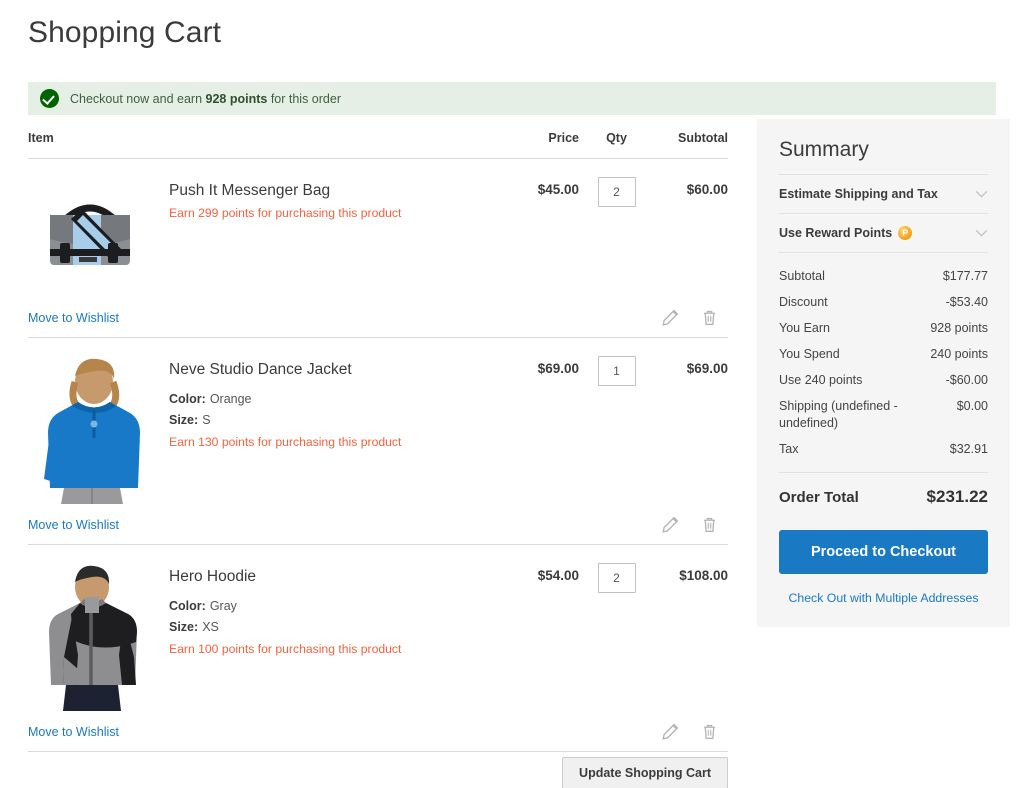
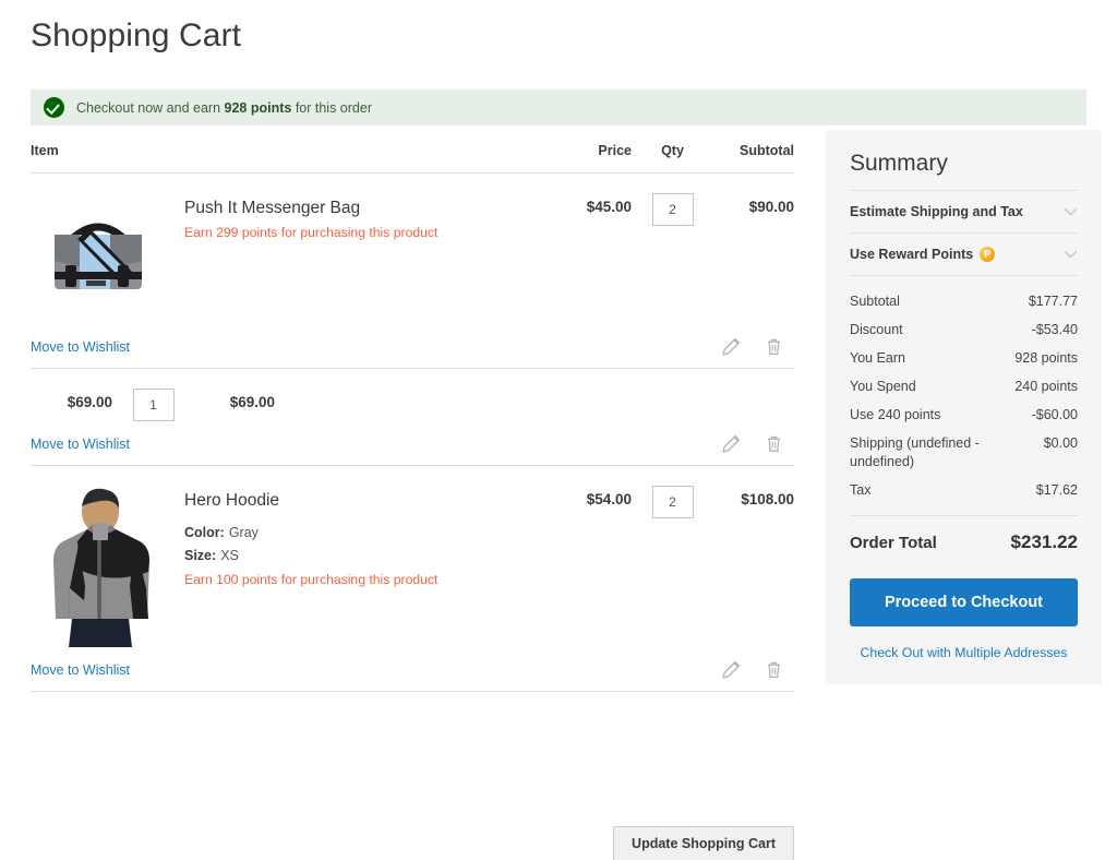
  Shopping Cart
  Checkout now and earn 928 points for this order
  Item
  Price
  Qty
  Subtotal
  Push It Messenger Bag
  Earn 299 points for purchasing this product
  $45.00
  2
- $60.00
+ $90.00
  Move to Wishlist
- Neve Studio Dance Jacket
- Color: Orange
- Size: S
- Earn 130 points for purchasing this product
  $69.00
  1
  $69.00
  Move to Wishlist
  Hero Hoodie
  Color: Gray
  Size: XS
  Earn 100 points for purchasing this product
  $54.00
  2
  $108.00
  Move to Wishlist
  Update Shopping Cart
  Summary
  Estimate Shipping and Tax
  Use Reward Points
  P
  Subtotal
  $177.77
  Discount
  -$53.40
  You Earn
  928 points
  You Spend
  240 points
  Use 240 points
  -$60.00
  Shipping (undefined - undefined)
  $0.00
  Tax
- $32.91
+ $17.62
  Order Total
  $231.22
  Proceed to Checkout
  Check Out with Multiple Addresses
